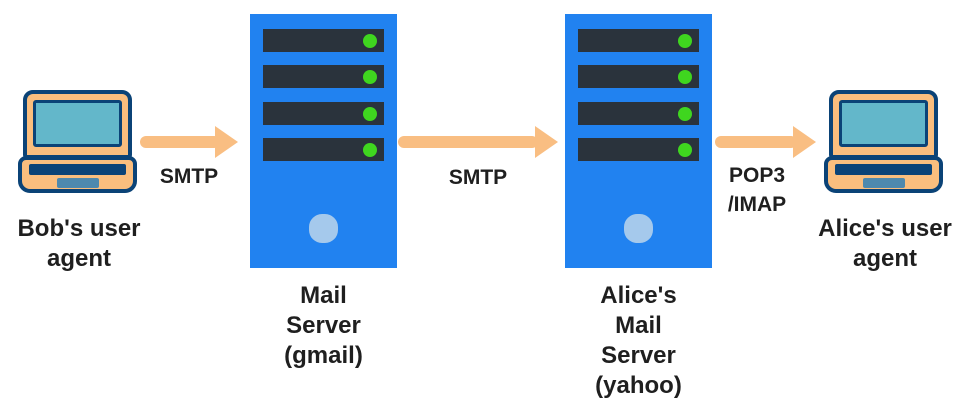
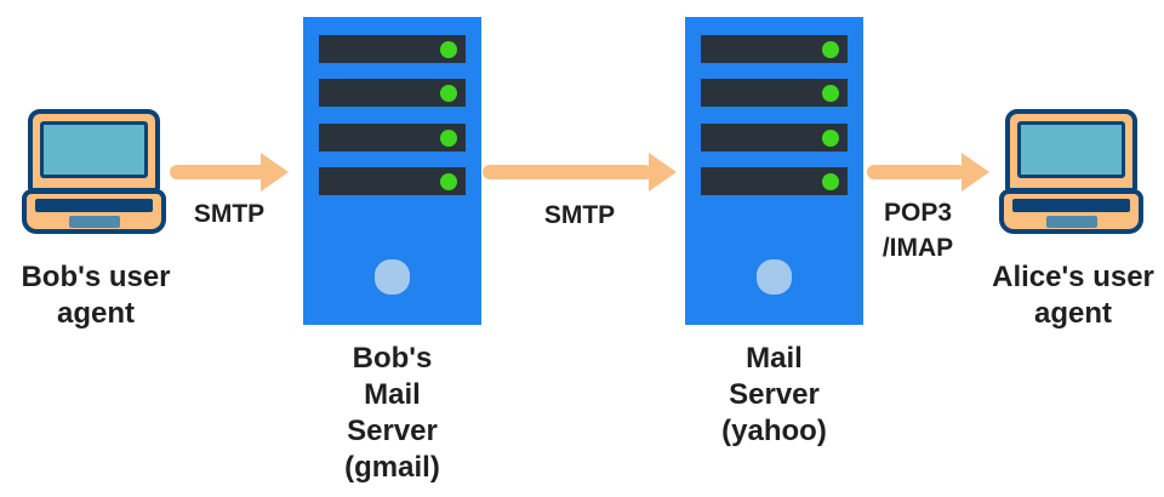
  Bob's user
  agent
  SMTP
+ Bob's
  Mail
  Server
  (gmail)
  SMTP
- Alice's
  Mail
  Server
  (yahoo)
  POP3
  /IMAP
  Alice's user
  agent
